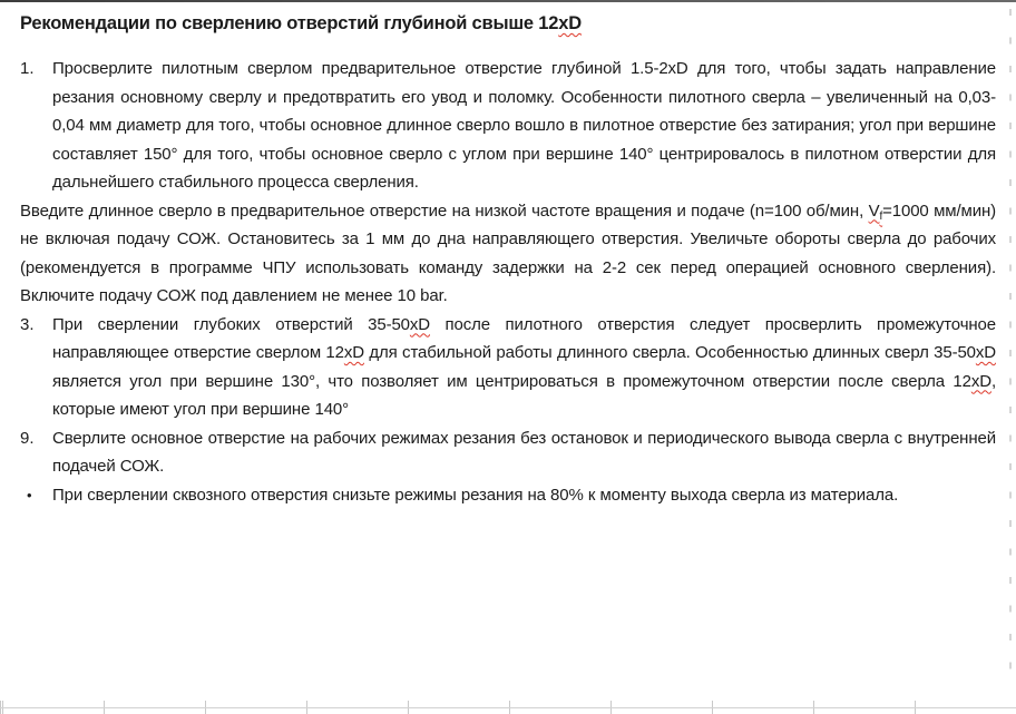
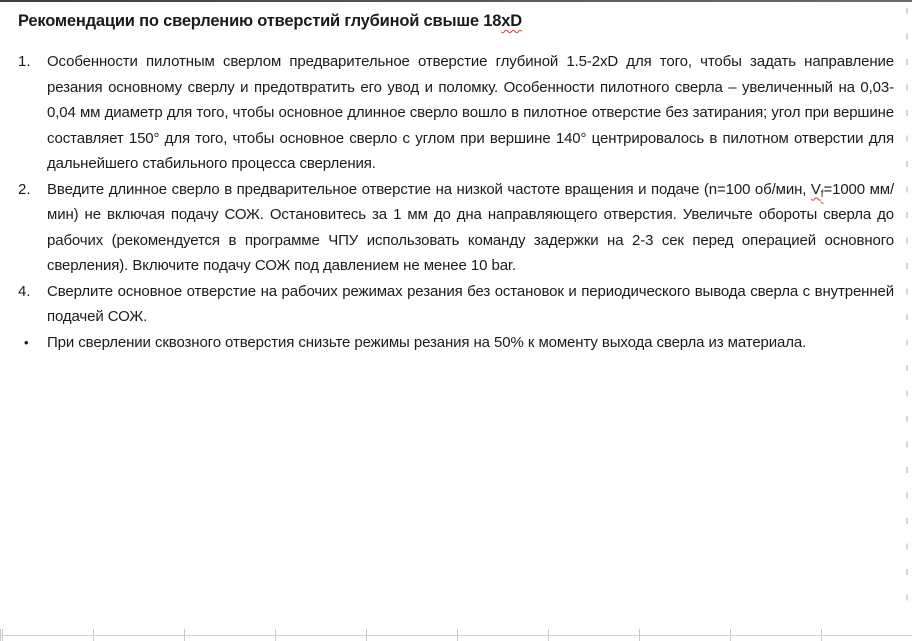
- Рекомендации по сверлению отверстий глубиной свыше 12xD
+ Рекомендации по сверлению отверстий глубиной свыше 18xD
  1.
- Просверлите пилотным сверлом предварительное отверстие глубиной 1.5-2xD для того, чтобы задать направление резания основному сверлу и предотвратить его увод и поломку. Особенности пилотного сверла – увеличенный на 0,03-0,04 мм диаметр для того, чтобы основное длинное сверло вошло в пилотное отверстие без затирания; угол при вершине составляет 150° для того, чтобы основное сверло с углом при вершине 140° центрировалось в пилотном отверстии для дальнейшего стабильного процесса сверления.
+ Особенности пилотным сверлом предварительное отверстие глубиной 1.5-2xD для того, чтобы задать направление резания основному сверлу и предотвратить его увод и поломку. Особенности пилотного сверла – увеличенный на 0,03-0,04 мм диаметр для того, чтобы основное длинное сверло вошло в пилотное отверстие без затирания; угол при вершине составляет 150° для того, чтобы основное сверло с углом при вершине 140° центрировалось в пилотном отверстии для дальнейшего стабильного процесса сверления.
+ 2.
- Введите длинное сверло в предварительное отверстие на низкой частоте вращения и подаче (n=100 об/мин, Vf=1000 мм/мин) не включая подачу СОЖ. Остановитесь за 1 мм до дна направляющего отверстия. Увеличьте обороты сверла до рабочих (рекомендуется в программе ЧПУ использовать команду задержки на 2-2 сек перед операцией основного сверления). Включите подачу СОЖ под давлением не менее 10 bar.
+ Введите длинное сверло в предварительное отверстие на низкой частоте вращения и подаче (n=100 об/мин, Vf=1000 мм/мин) не включая подачу СОЖ. Остановитесь за 1 мм до дна направляющего отверстия. Увеличьте обороты сверла до рабочих (рекомендуется в программе ЧПУ использовать команду задержки на 2-3 сек перед операцией основного сверления). Включите подачу СОЖ под давлением не менее 10 bar.
- 3.
- При сверлении глубоких отверстий 35-50xD после пилотного отверстия следует просверлить промежуточное направляющее отверстие сверлом 12xD для стабильной работы длинного сверла. Особенностью длинных сверл 35-50xD является угол при вершине 130°, что позволяет им центрироваться в промежуточном отверстии после сверла 12xD, которые имеют угол при вершине 140°
- 9.
+ 4.
  Сверлите основное отверстие на рабочих режимах резания без остановок и периодического вывода сверла с внутренней подачей СОЖ.
  •
- При сверлении сквозного отверстия снизьте режимы резания на 80% к моменту выхода сверла из материала.
+ При сверлении сквозного отверстия снизьте режимы резания на 50% к моменту выхода сверла из материала.
